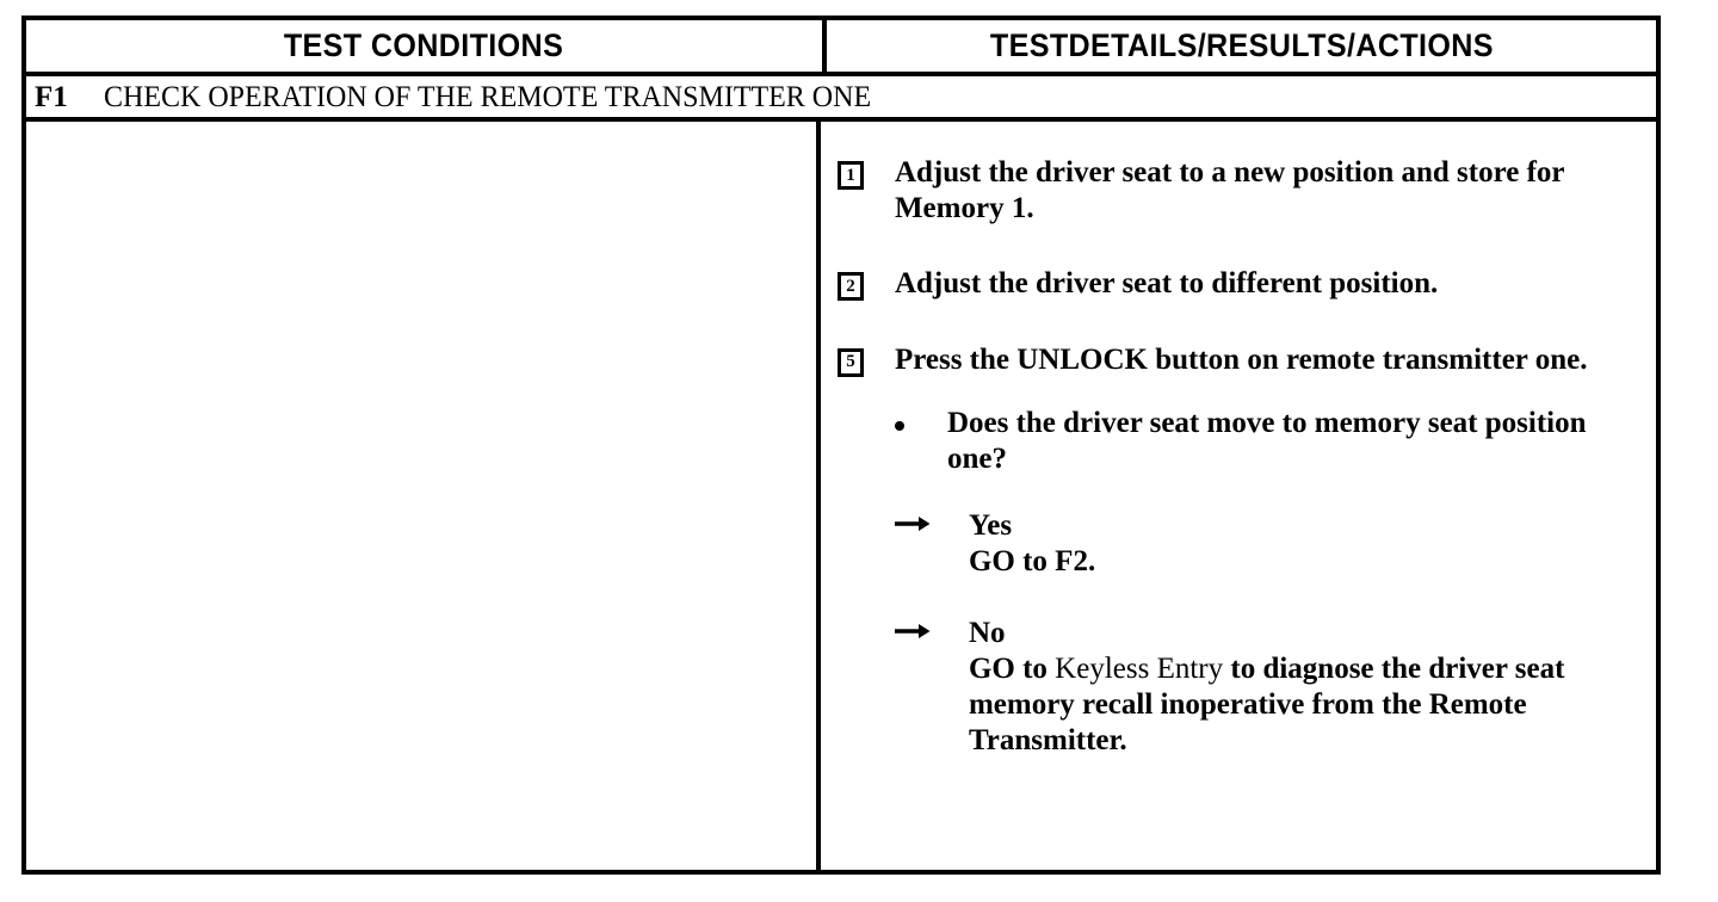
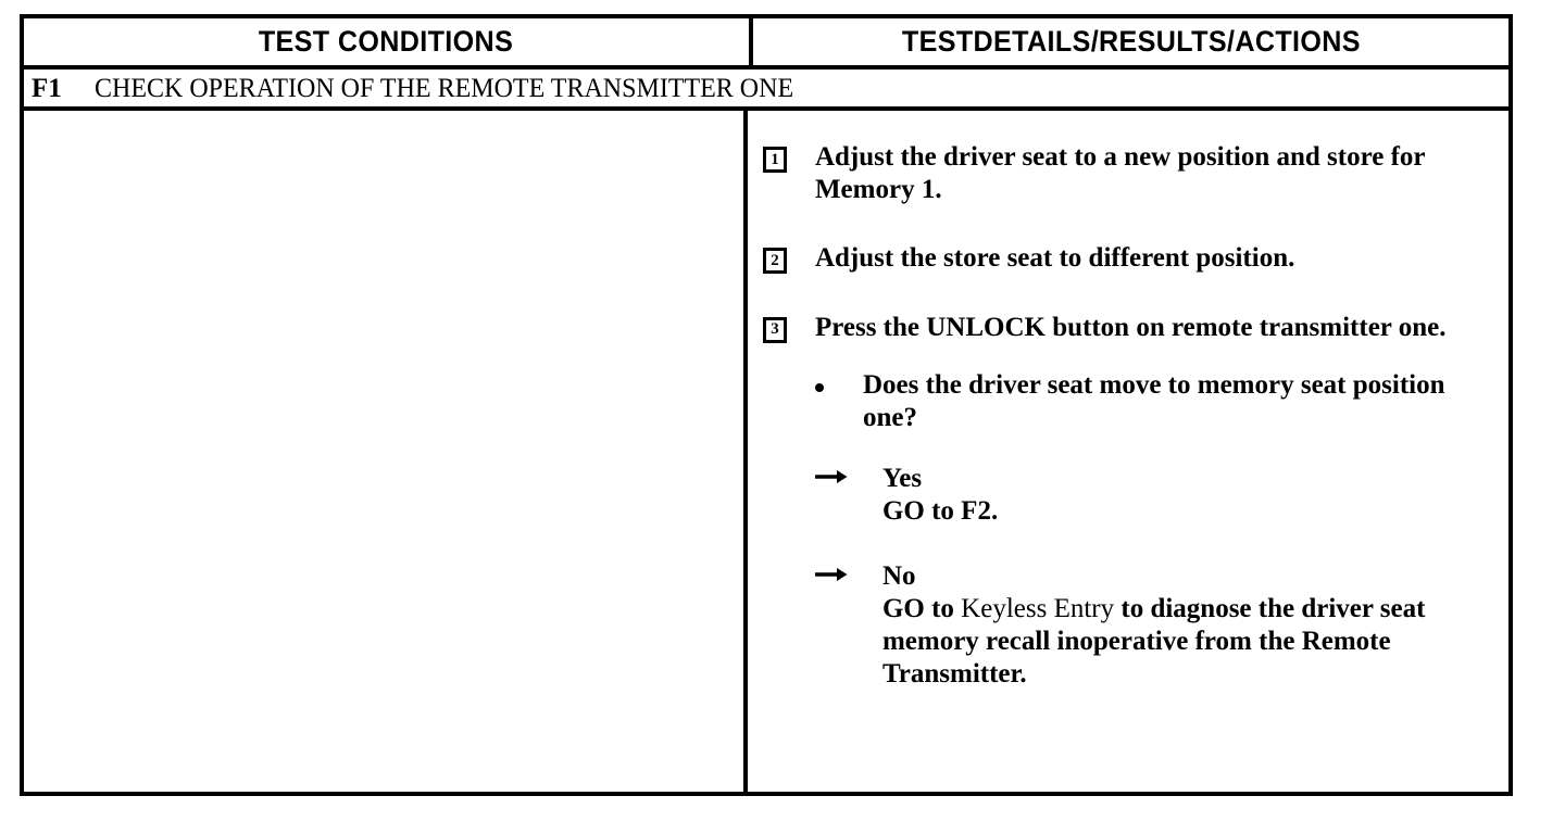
  TEST CONDITIONS
  TESTDETAILS/RESULTS/ACTIONS
  F1
  CHECK OPERATION OF THE REMOTE TRANSMITTER ONE
  1
  Adjust the driver seat to a new position and store for Memory 1.
  2
- Adjust the driver seat to different position.
+ Adjust the store seat to different position.
- 5
+ 3
  Press the UNLOCK button on remote transmitter one.
  Does the driver seat move to memory seat position one?
  Yes
  GO to F2.
  No
  GO to Keyless Entry to diagnose the driver seat memory recall inoperative from the Remote Transmitter.
